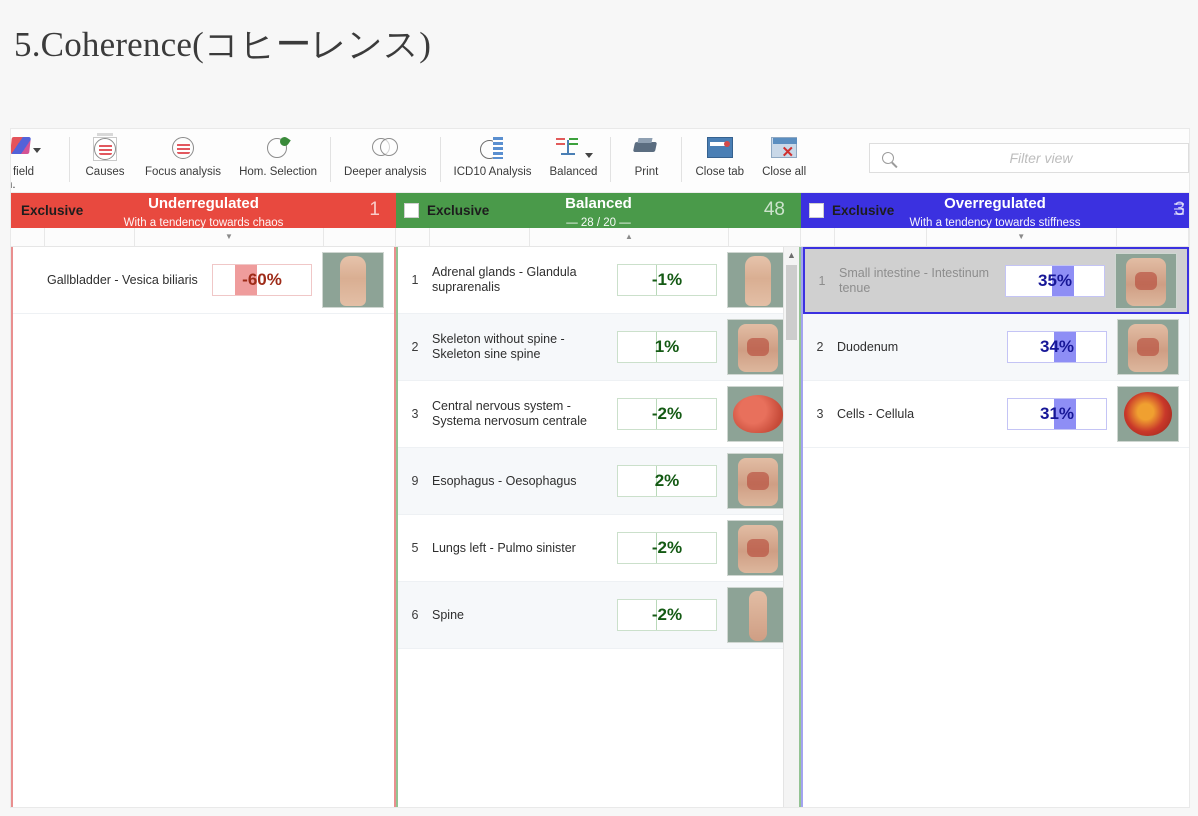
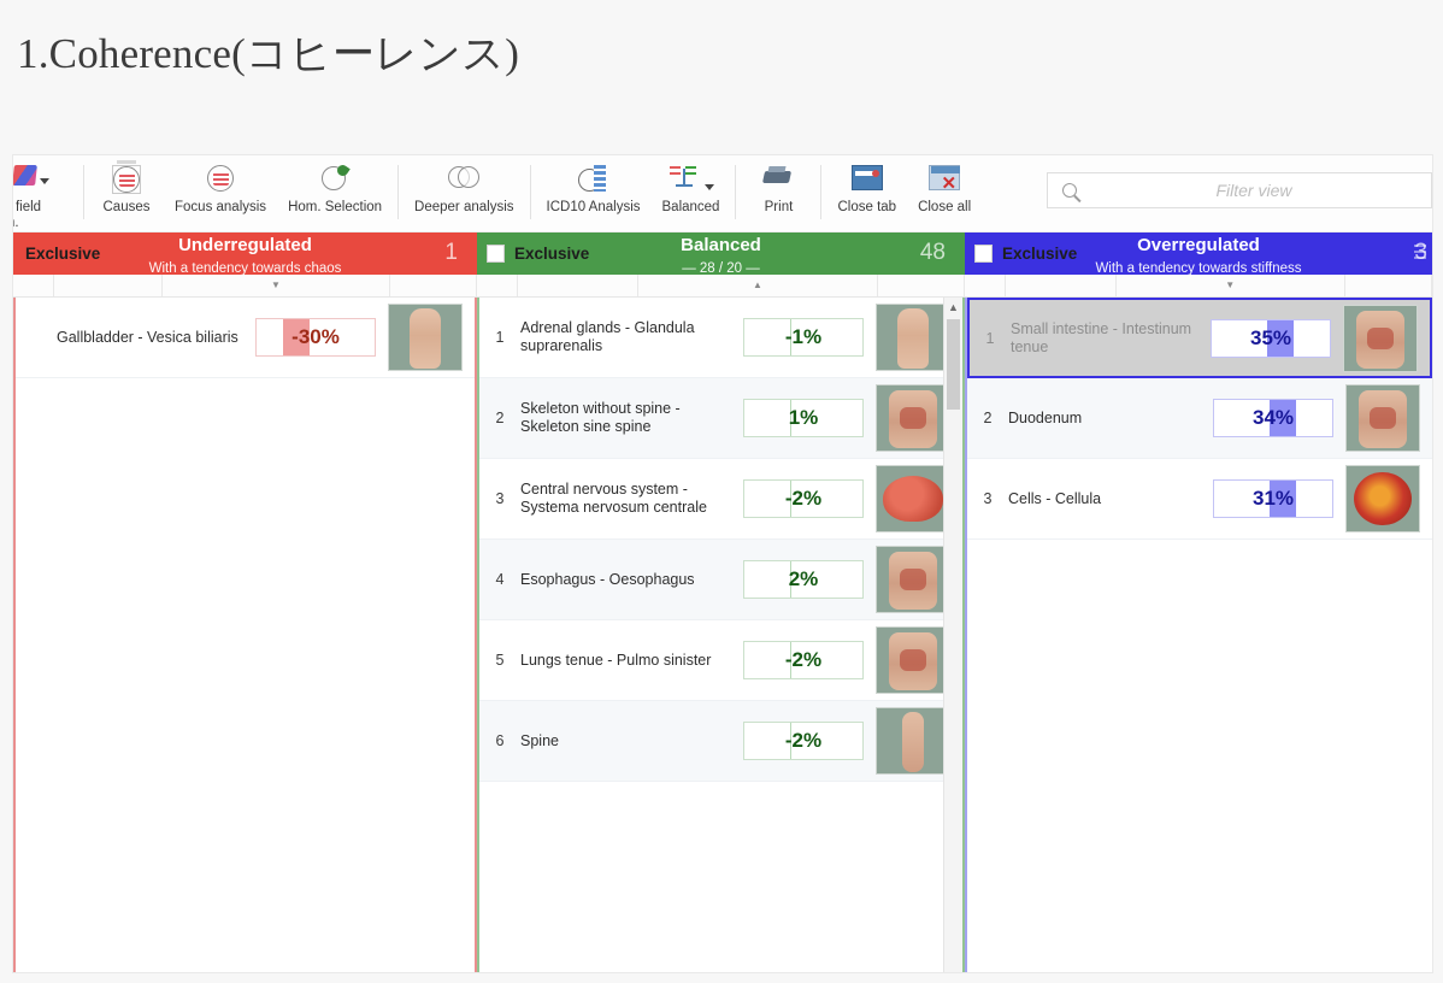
- 5.Coherence(コヒーレンス)
+ 1.Coherence(コヒーレンス)
  field
  Causes
  Focus analysis
  Hom. Selection
  Deeper analysis
  ICD10 Analysis
  Balanced
  Print
  Close tab
  Close all
  Filter view
  Exclusive
  Underregulated
  With a tendency towards chaos
  1
  ▼
  Gallbladder - Vesica biliaris
- -60%
+ -30%
  Exclusive
  Balanced
  — 28 / 20 —
  48
  ▲
  1
  Adrenal glands - Glandula suprarenalis
  -1%
  2
  Skeleton without spine - Skeleton sine spine
  1%
  3
  Central nervous system - Systema nervosum centrale
  -2%
- 9
+ 4
  Esophagus - Oesophagus
  2%
  5
- Lungs left - Pulmo sinister
+ Lungs tenue - Pulmo sinister
  -2%
  6
  Spine
  -2%
  ▲
  Exclusive
  Overregulated
  With a tendency towards stiffness
  ▼
  1
  Small intestine - Intestinum tenue
  35%
  2
  Duodenum
  34%
  3
  Cells - Cellula
  31%
